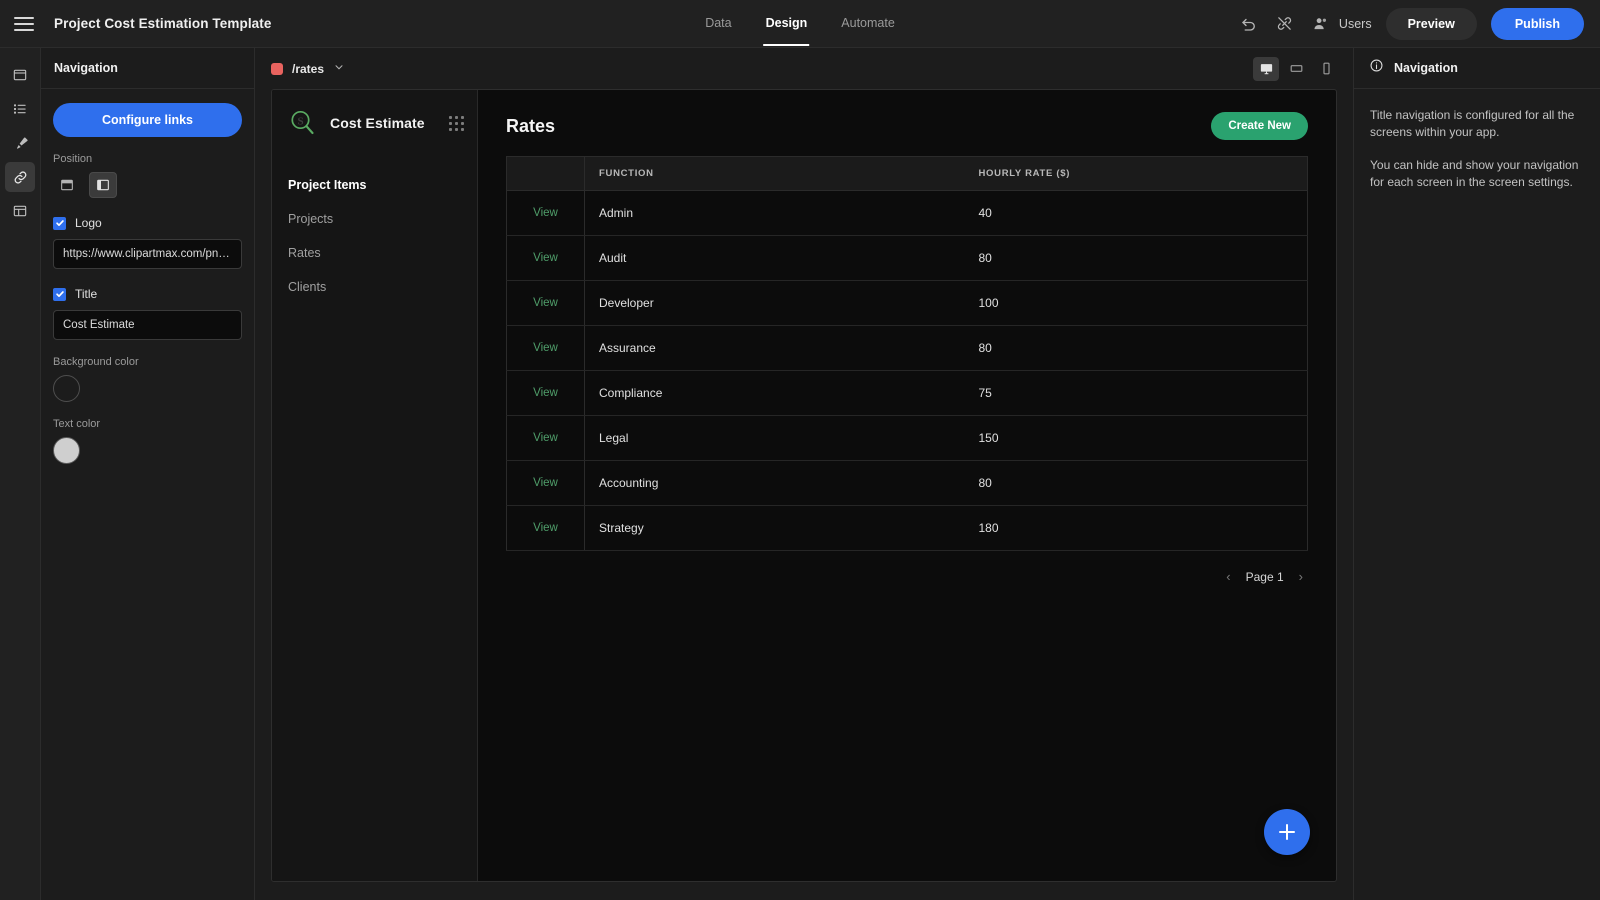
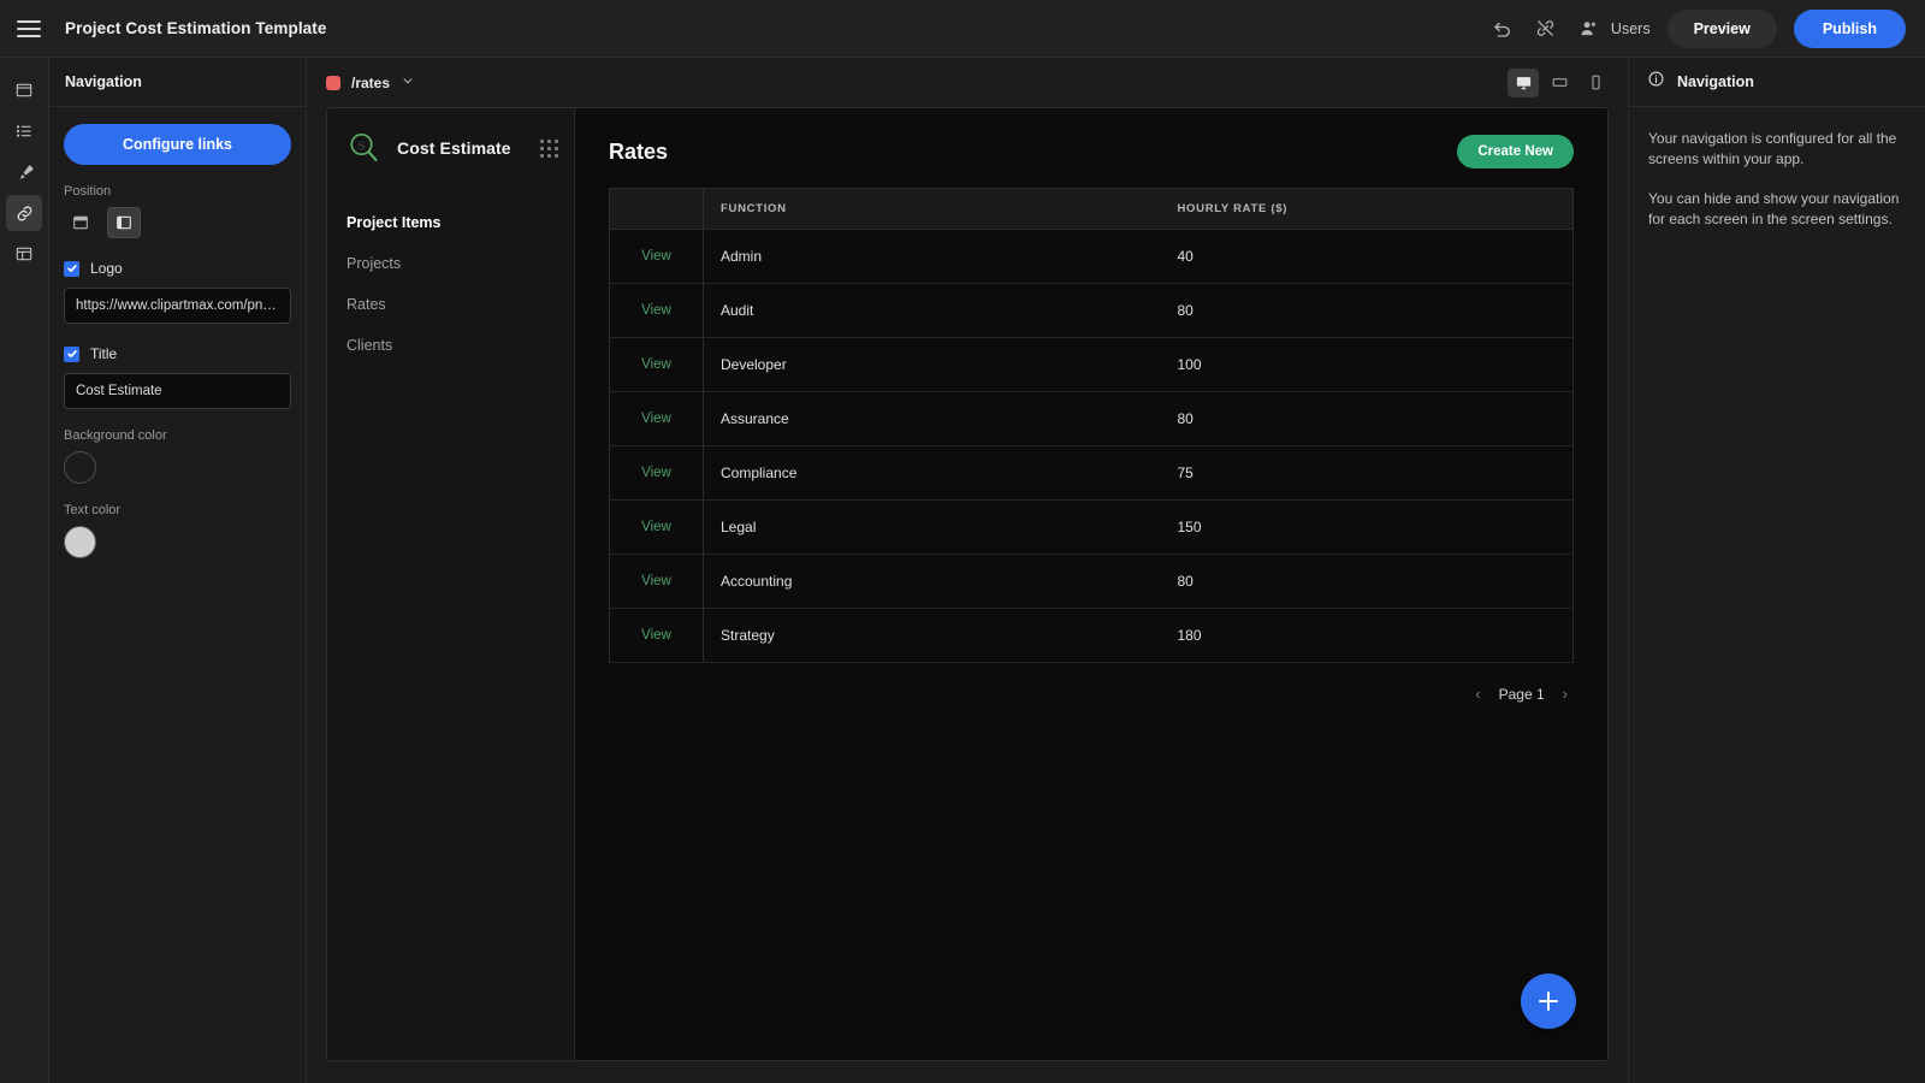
  Project Cost Estimation Template
- Data
- Design
- Automate
  Users
  Preview
  Publish
  Navigation
  Configure links
  Position
  Logo
  https://www.clipartmax.com/pn…
  Title
  Cost Estimate
  Background color
  Text color
  /rates
  S
  Cost Estimate
  Project Items
  Projects
  Rates
  Clients
  Rates
  Create New
  	FUNCTION	HOURLY RATE ($)
  View	Admin	40
  View	Audit	80
  View	Developer	100
  View	Assurance	80
  View	Compliance	75
  View	Legal	150
  View	Accounting	80
  View	Strategy	180
  ‹
  Page 1
  ›
  Navigation
- Title navigation is configured for all the screens within your app.
+ Your navigation is configured for all the screens within your app.
  You can hide and show your navigation for each screen in the screen settings.
